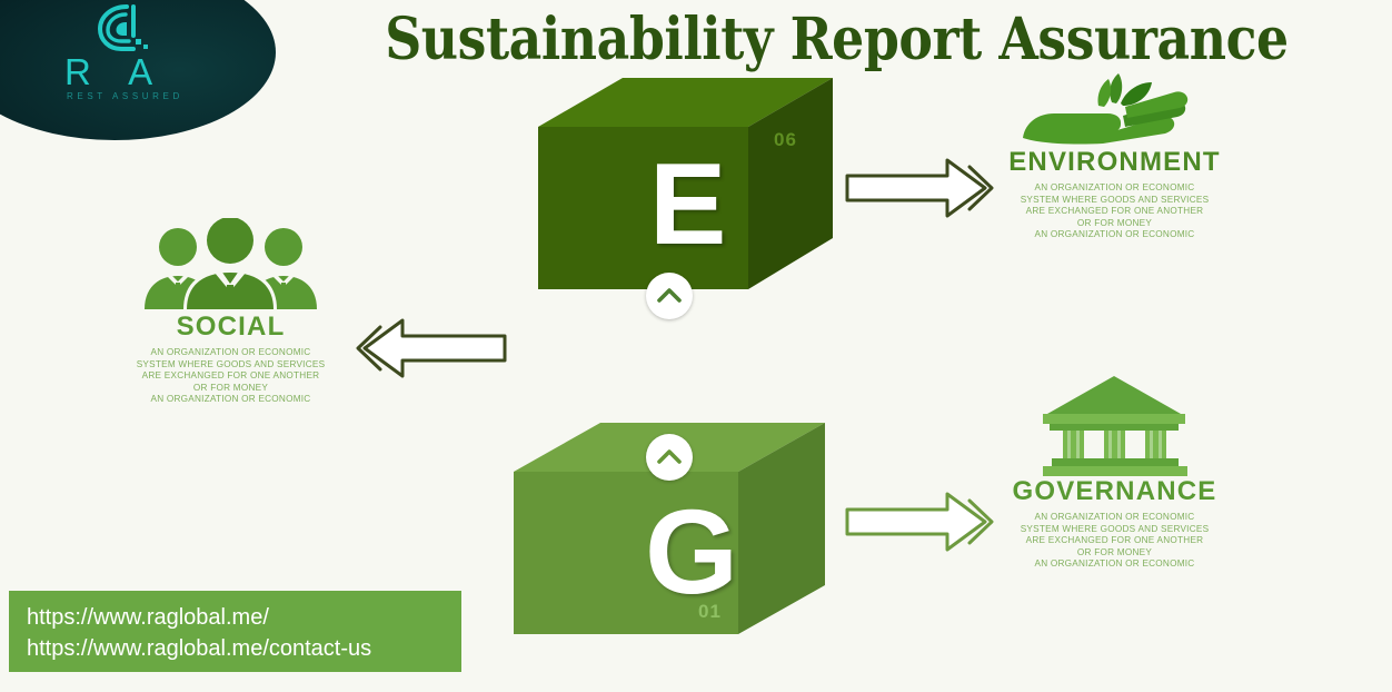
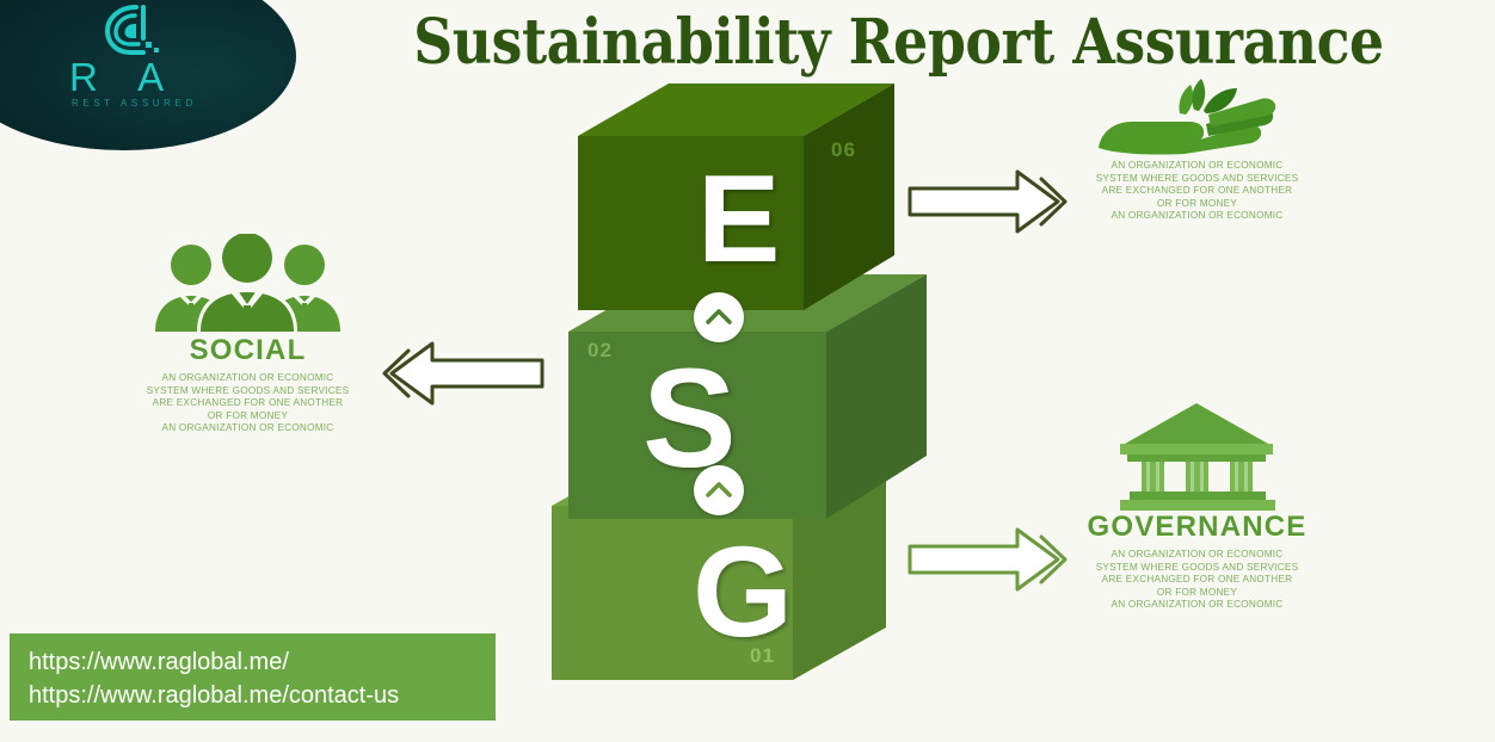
  R A
  REST ASSURED
  Sustainability Report Assurance
  G
  01
+ S
+ 02
  E
  06
- ENVIRONMENT
  AN ORGANIZATION OR ECONOMIC
  SYSTEM WHERE GOODS AND SERVICES
  ARE EXCHANGED FOR ONE ANOTHER
  OR FOR MONEY
  AN ORGANIZATION OR ECONOMIC
  SOCIAL
  AN ORGANIZATION OR ECONOMIC
  SYSTEM WHERE GOODS AND SERVICES
  ARE EXCHANGED FOR ONE ANOTHER
  OR FOR MONEY
  AN ORGANIZATION OR ECONOMIC
  GOVERNANCE
  AN ORGANIZATION OR ECONOMIC
  SYSTEM WHERE GOODS AND SERVICES
  ARE EXCHANGED FOR ONE ANOTHER
  OR FOR MONEY
  AN ORGANIZATION OR ECONOMIC
  https://www.raglobal.me/
  https://www.raglobal.me/contact-us
